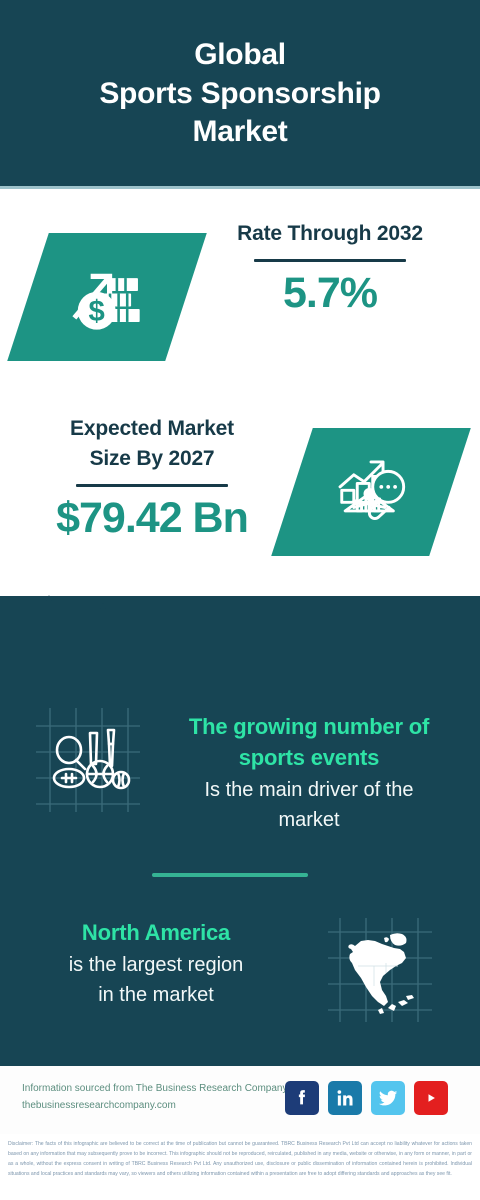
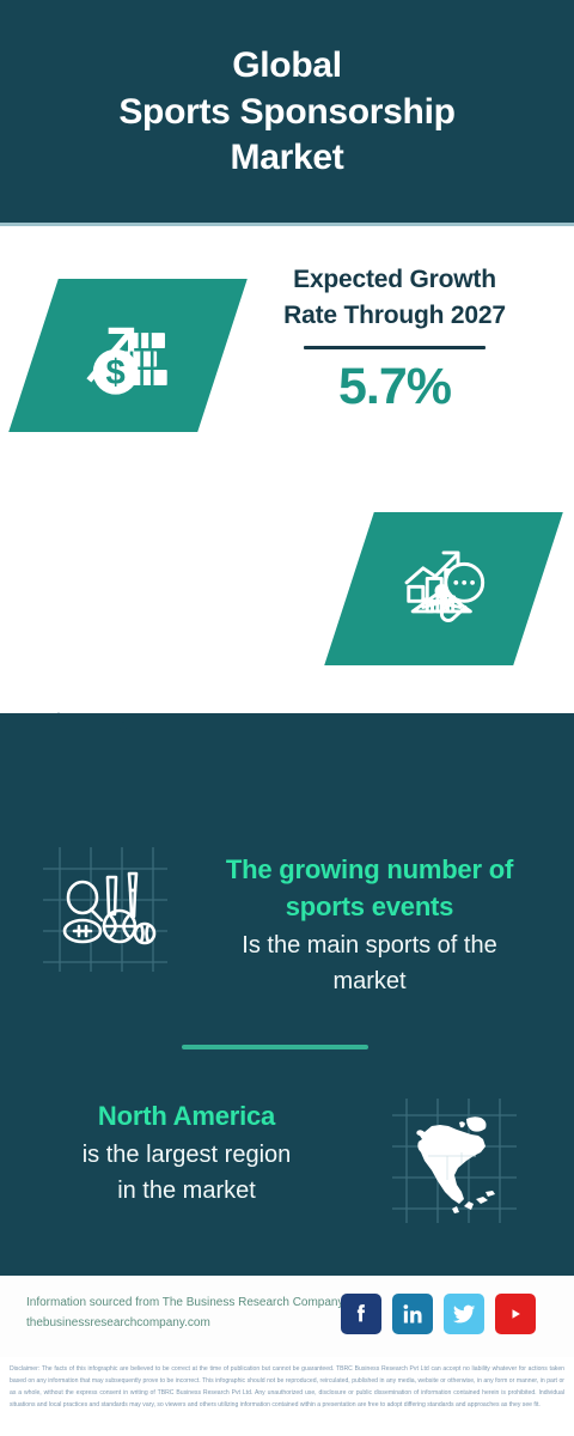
  Global
  Sports Sponsorship
  Market
+ Expected Growth
- Rate Through 2032
+ Rate Through 2027
  5.7%
- Expected Market
- Size By 2027
- $79.42 Bn
  The growing number of
  sports events
- Is the main driver of the
+ Is the main sports of the
  market
  North America
  is the largest region
  in the market
  Information sourced from The Business Research Compan
  thebusinessresearchcompany.com
